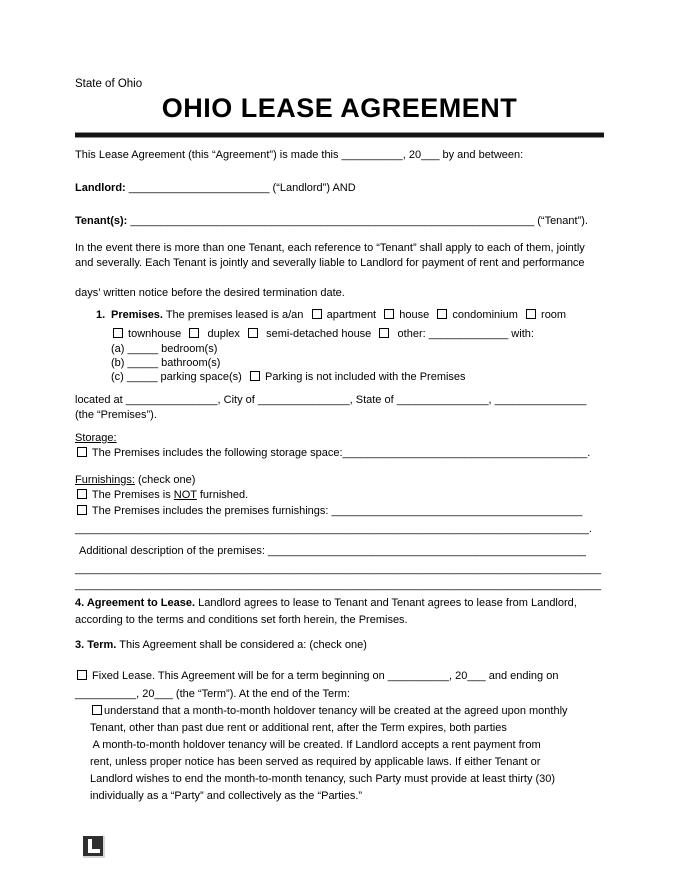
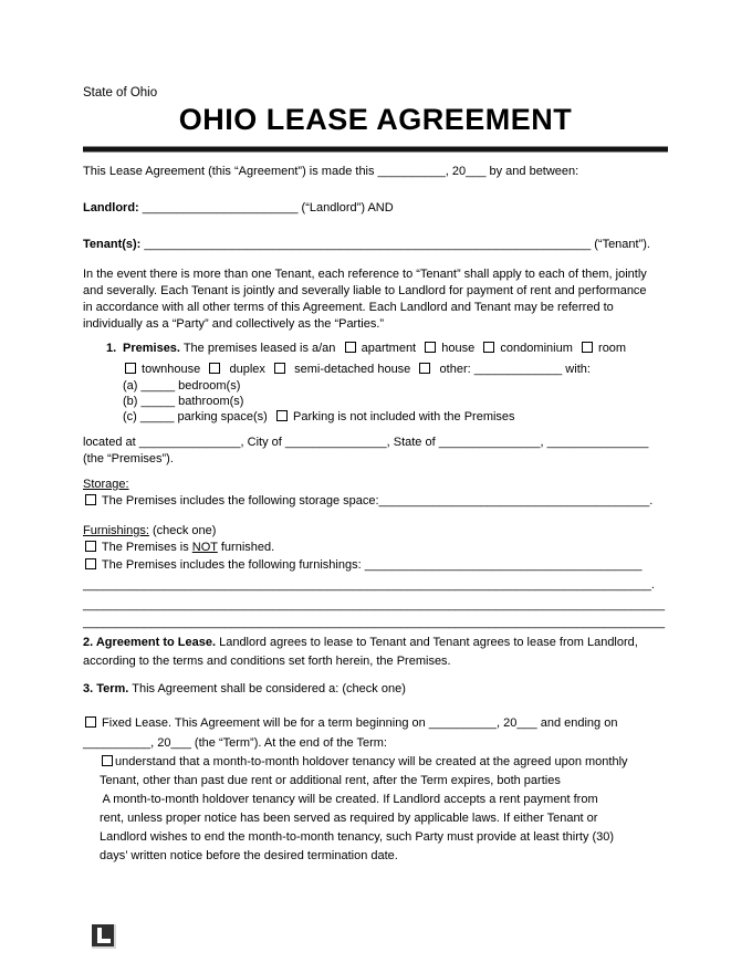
  State of Ohio
  OHIO LEASE AGREEMENT
  This Lease Agreement (this “Agreement”) is made this __________, 20___ by and between:
  Landlord: _______________________ (“Landlord”) AND
  Tenant(s): __________________________________________________________________ (“Tenant”).
  In the event there is more than one Tenant, each reference to “Tenant” shall apply to each of them, jointly
  and severally. Each Tenant is jointly and severally liable to Landlord for payment of rent and performance
+ in accordance with all other terms of this Agreement. Each Landlord and Tenant may be referred to
- days’ written notice before the desired termination date.
+ individually as a “Party” and collectively as the “Parties.”
  1.
  Premises. The premises leased is a/an apartment house condominium room
  townhouse duplex semi-detached house other: _____________ with:
  (a) _____ bedroom(s)
  (b) _____ bathroom(s)
  (c) _____ parking space(s) Parking is not included with the Premises
  located at _______________, City of _______________, State of _______________, _______________
  (the “Premises”).
  Storage:
  The Premises includes the following storage space:________________________________________.
  Furnishings: (check one)
  The Premises is NOT furnished.
- The Premises includes the premises furnishings: _________________________________________
+ The Premises includes the following furnishings: _________________________________________
  ____________________________________________________________________________________.
- Additional description of the premises: ____________________________________________________
  ______________________________________________________________________________________
  ______________________________________________________________________________________
- 4. Agreement to Lease. Landlord agrees to lease to Tenant and Tenant agrees to lease from Landlord,
+ 2. Agreement to Lease. Landlord agrees to lease to Tenant and Tenant agrees to lease from Landlord,
  according to the terms and conditions set forth herein, the Premises.
  3. Term. This Agreement shall be considered a: (check one)
  Fixed Lease. This Agreement will be for a term beginning on __________, 20___ and ending on
  __________, 20___ (the “Term”). At the end of the Term:
  understand that a month-to-month holdover tenancy will be created at the agreed upon monthly
  Tenant, other than past due rent or additional rent, after the Term expires, both parties
  A month-to-month holdover tenancy will be created. If Landlord accepts a rent payment from
  rent, unless proper notice has been served as required by applicable laws. If either Tenant or
  Landlord wishes to end the month-to-month tenancy, such Party must provide at least thirty (30)
- individually as a “Party” and collectively as the “Parties.”
+ days’ written notice before the desired termination date.
